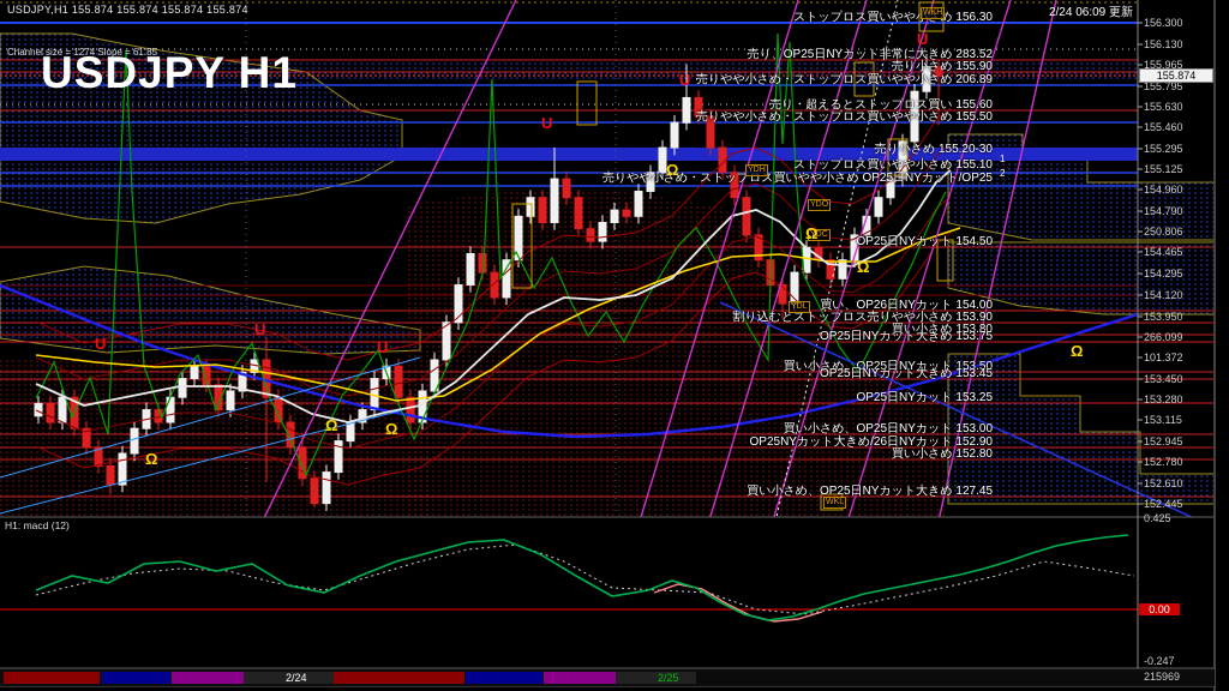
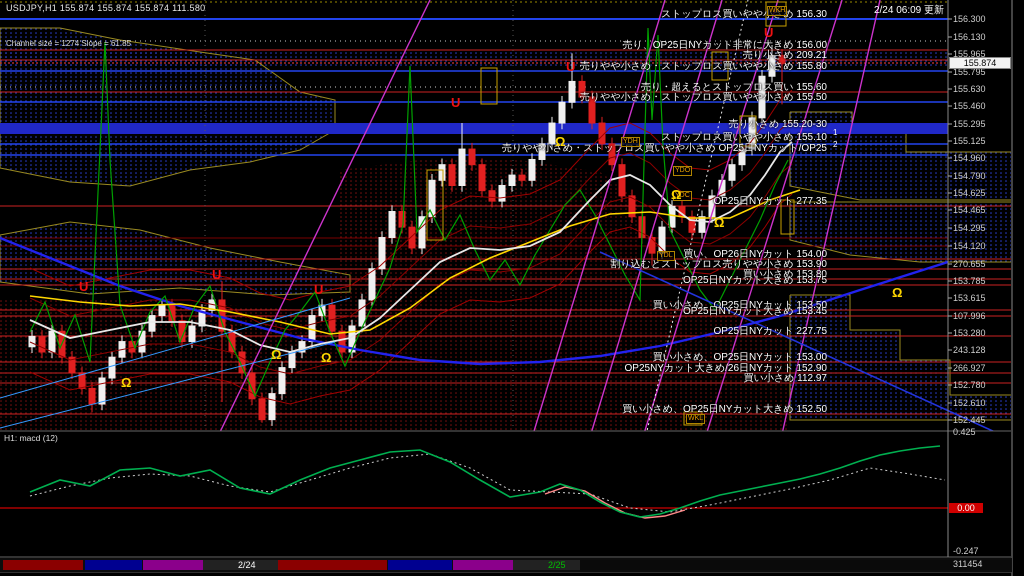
- USDJPY,H1 155.874 155.874 155.874 155.874
+ USDJPY,H1 155.874 155.874 155.874 111.580
  2/24 06:09 更新
- USDJPY H1
  Channel size = 1274 Slope = 61.85
  H1: macd (12)
  0.425
  0.00
  -0.247
- 215969
+ 311454
  156.300
  156.130
  155.965
  155.795
  155.630
  155.460
  155.295
  155.125
  154.960
  154.790
- 250.806
+ 154.625
  154.465
  154.295
  154.120
- 153.950
+ 270.655
- 266.099
+ 153.785
- 101.372
+ 153.615
- 153.450
+ 107.996
  153.280
- 153.115
+ 243.128
- 152.945
+ 266.927
  152.780
  152.610
  152.445
  155.874
  ストップロス買いやや小さめ 156.30
- 売り、OP25日NYカット非常に大きめ 283.52
+ 売り、OP25日NYカット非常に大きめ 156.00
- 売り小さめ 155.90
+ 売り小さめ 209.21
- 売りやや小さめ・ストップロス買いやや小さめ 206.89
+ 売りやや小さめ・ストップロス買いやや小さめ 155.80
  売り・超えるとストップロス買い 155.60
  売りやや小さめ・ストップロス買いやや小さめ 155.50
  売り小さめ 155.20-30
  ストップロス買いやや小さめ 155.10
  売りやや小さめ・ストップロス買いやや小さめ OP25日NYカット/OP25
- OP25日NYカット 154.50
+ OP25日NYカット 277.35
  買い、OP26日NYカット 154.00
  割り込むとストップロス売りやや小さめ 153.90
  買い小さめ 153.80
  OP25日NYカット大きめ 153.75
  買い小さめ、OP25日NYカット 153.50
  OP25日NYカット大きめ 153.45
- OP25日NYカット 153.25
+ OP25日NYカット 227.75
  買い小さめ、OP25日NYカット 153.00
  OP25NYカット大きめ/26日NYカット 152.90
- 買い小さめ 152.80
+ 買い小さめ 112.97
- 買い小さめ、OP25日NYカット大きめ 127.45
+ 買い小さめ、OP25日NYカット大きめ 152.50
  1
  2
  U
  U
  U
  U
  U
  U
  Ω
  Ω
  Ω
  Ω
  Ω
  Ω
  Ω
  2/24
  2/25
